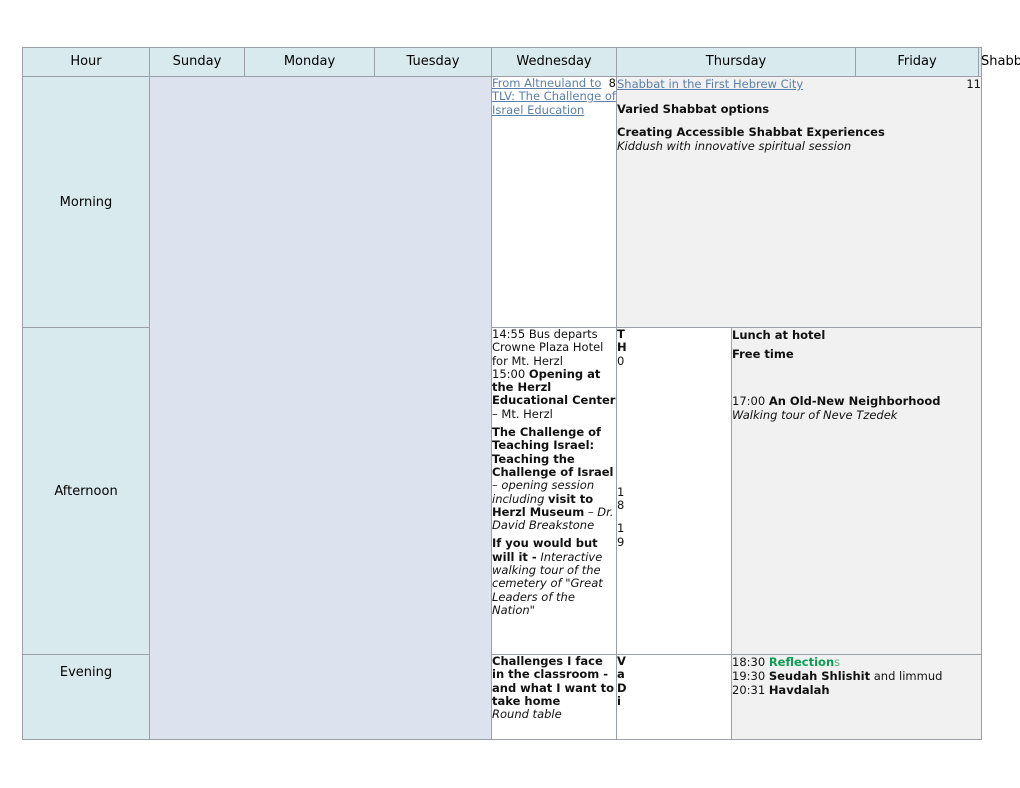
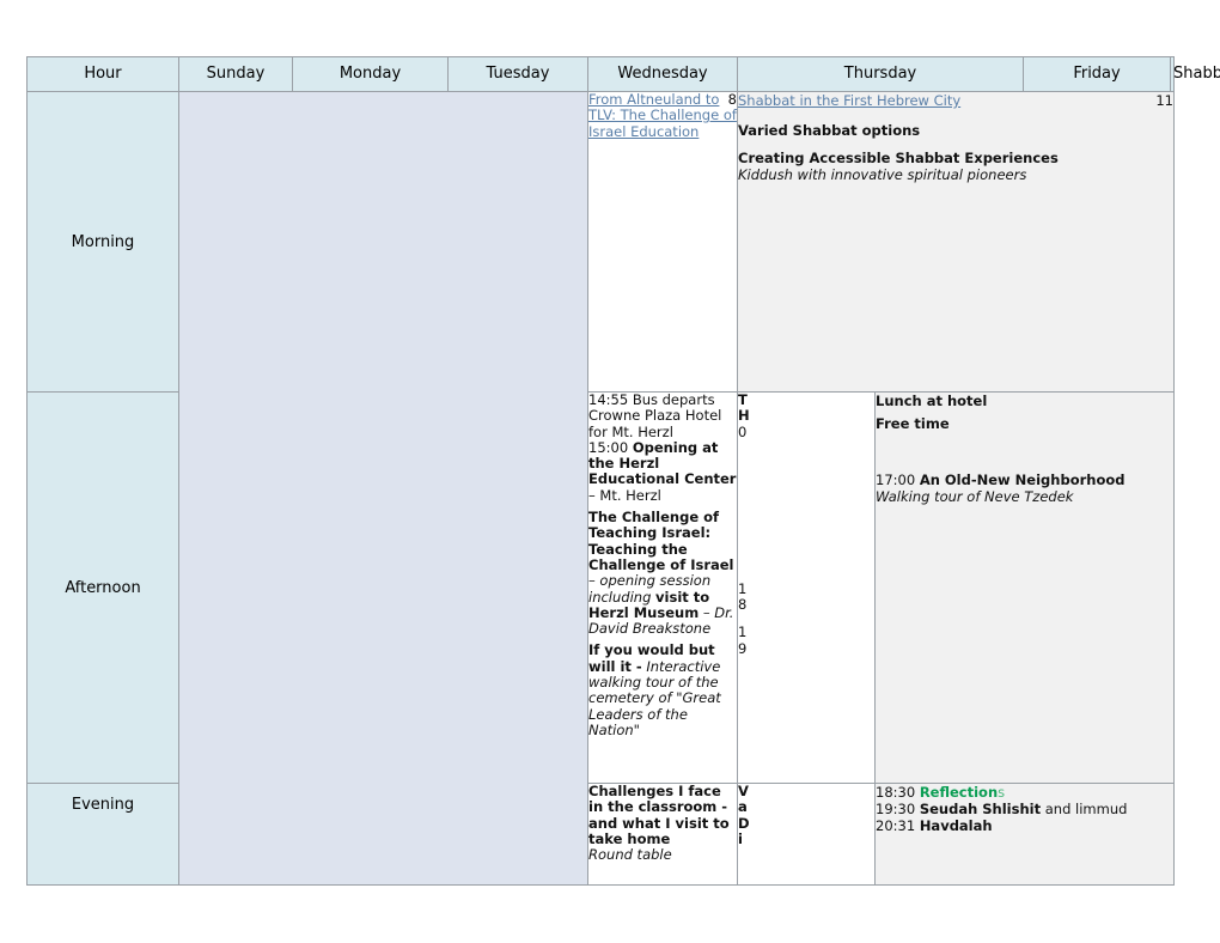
  Hour	Sunday	Monday	Tuesday	Wednesday	Thursday	Friday	Shabb
- Morning		8 From Altneuland to TLV: The Challenge of Israel Education	11 Shabbat in the First Hebrew City Varied Shabbat options Creating Accessible Shabbat Experiences Kiddush with innovative spiritual session
+ Morning		8 From Altneuland to TLV: The Challenge of Israel Education	11 Shabbat in the First Hebrew City Varied Shabbat options Creating Accessible Shabbat Experiences Kiddush with innovative spiritual pioneers
  Afternoon	14:55 Bus departs Crowne Plaza Hotel for Mt. Herzl 15:00 Opening at the Herzl Educational Center – Mt. Herzl The Challenge of Teaching Israel: Teaching the Challenge of Israel – opening session including visit to Herzl Museum – Dr. David Breakstone If you would but will it - Interactive walking tour of the cemetery of "Great Leaders of the Nation"	T H 0 1 8 1 9	Lunch at hotel Free time 17:00 An Old-New Neighborhood Walking tour of Neve Tzedek
- Evening	Challenges I face in the classroom - and what I want to take home Round table	V a D i	18:30 Reflections 19:30 Seudah Shlishit and limmud 20:31 Havdalah
+ Evening	Challenges I face in the classroom - and what I visit to take home Round table	V a D i	18:30 Reflections 19:30 Seudah Shlishit and limmud 20:31 Havdalah
